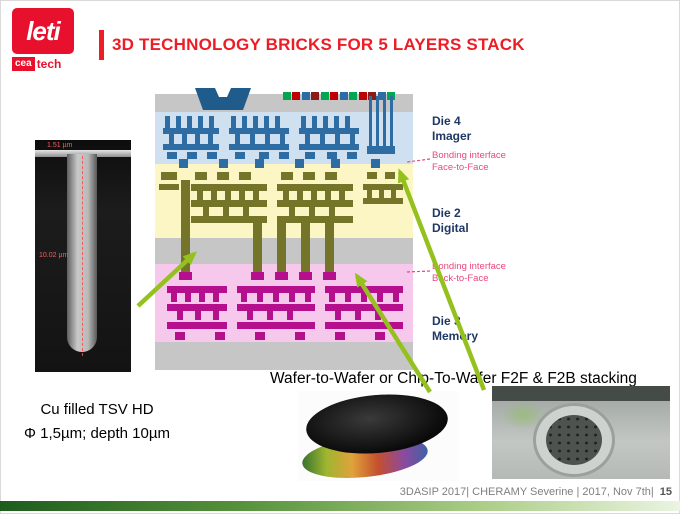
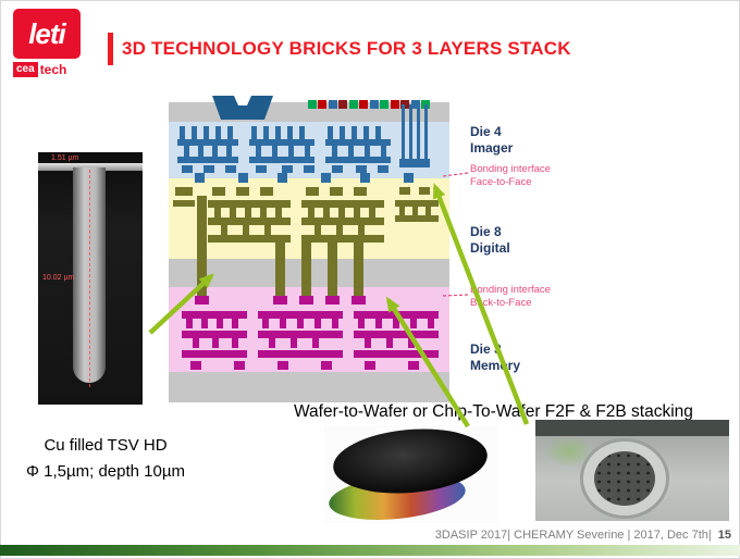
  leti
  cea
  tech
- 3D TECHNOLOGY BRICKS FOR 5 LAYERS STACK
+ 3D TECHNOLOGY BRICKS FOR 3 LAYERS STACK
  Die 4
  Imager
  Bonding interface
  Face-to-Face
- Die 2
+ Die 8
  Digital
  onding interface
  Bck-to-Face
  Die
  Memry
  Wafer-to-Wafer or Chip-To-Waer F2F & F2B stacking
  Cu filled TSV HD
  Φ 1,5µm; depth 10µm
- 3DASIP 2017| CHERAMY Severine | 2017, Nov 7th|
+ 3DASIP 2017| CHERAMY Severine | 2017, Dec 7th|
  15
